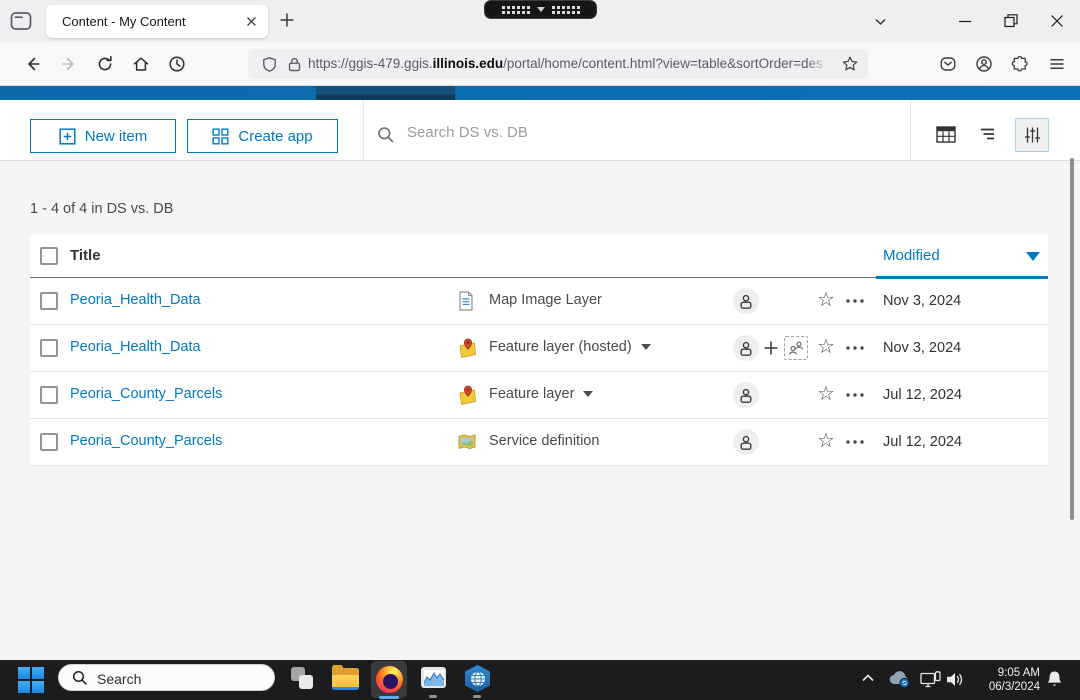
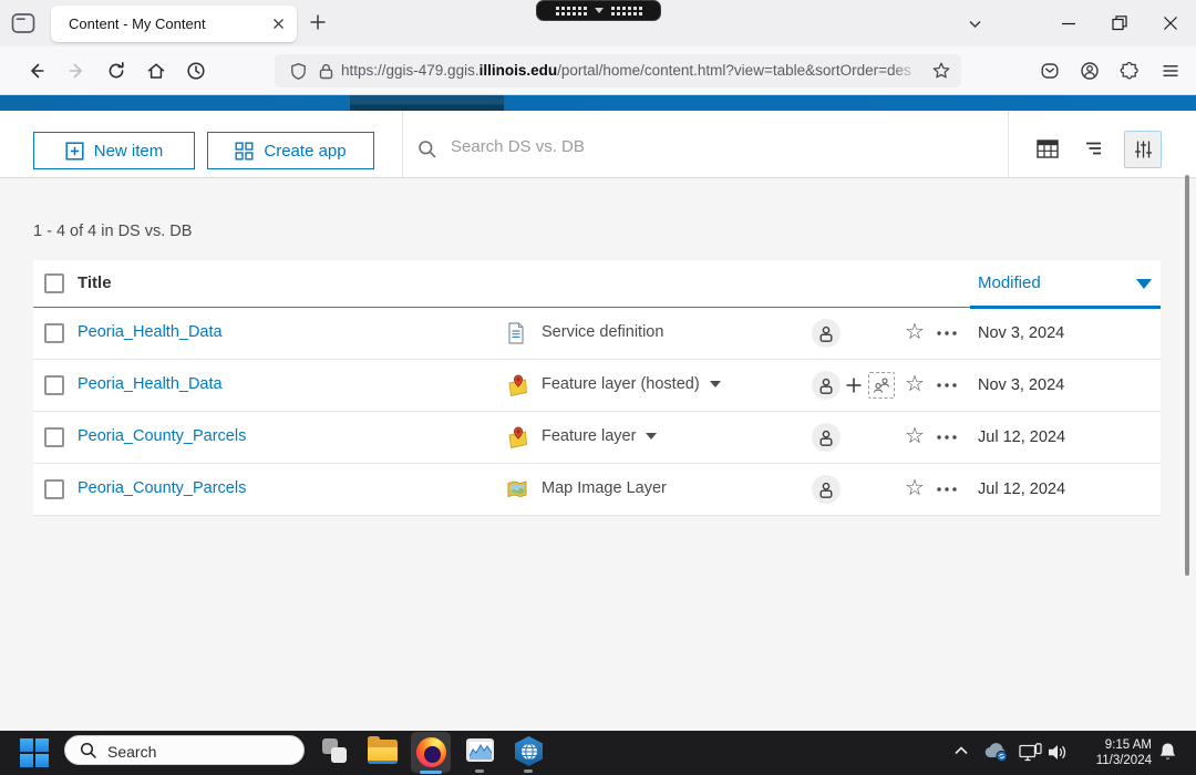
  Content - My Content
  https://ggis-479.ggis.illinois.edu/portal/home/content.html?view=table&sortOrder=d
  New item
  Create app
  Search DS vs. DB
  1 - 4 of 4 in DS vs. DB
  Title
  Modified
  Peoria_Health_Data
- Map Image Layer
+ Service definition
  ☆
  Nov 3, 2024
  Peoria_Health_Data
  Feature layer (hosted)
  ☆
  Nov 3, 2024
  Peoria_County_Parcels
  Feature layer
  ☆
  Jul 12, 2024
  Peoria_County_Parcels
- Service definition
+ Map Image Layer
  ☆
  Jul 12, 2024
  Search
- 9:05 AM
+ 9:15 AM
- 06/3/2024
+ 11/3/2024
